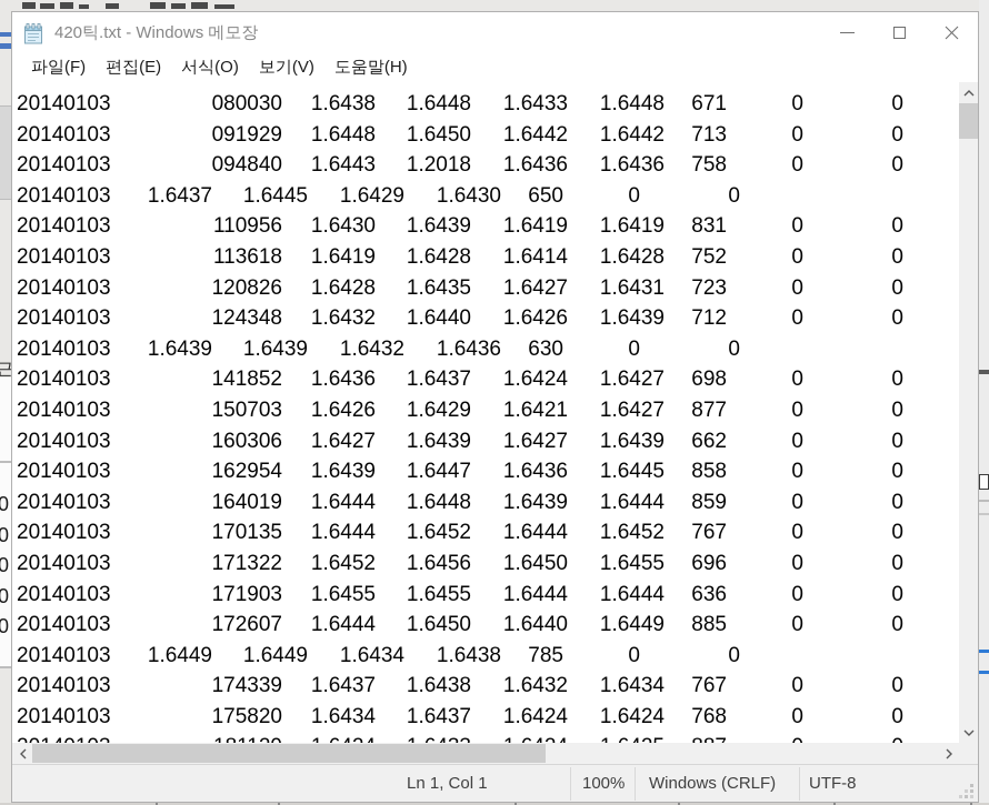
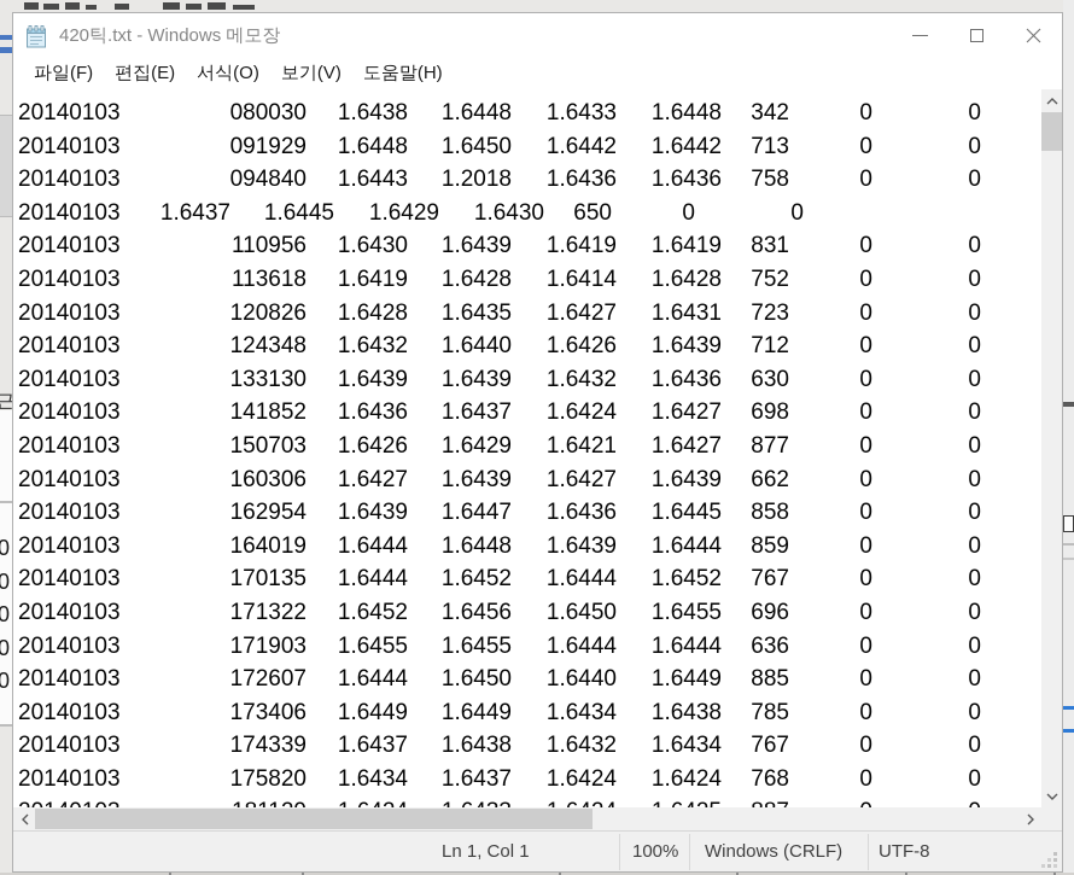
  근
  0
  0
  0
  0
  0
  420틱.txt - Windows 메모장
  파일(F)
  편집(E)
  서식(O)
  보기(V)
  도움말(H)
  20140103
  080030
  1.6438
  1.6448
  1.6433
  1.6448
- 671
+ 342
  0
  0
  20140103
  091929
  1.6448
  1.6450
  1.6442
  1.6442
  713
  0
  0
  20140103
  094840
  1.6443
  1.2018
  1.6436
  1.6436
  758
  0
  0
  20140103
  1.6437
  1.6445
  1.6429
  1.6430
  650
  0
  0
  20140103
  110956
  1.6430
  1.6439
  1.6419
  1.6419
  831
  0
  0
  20140103
  113618
  1.6419
  1.6428
  1.6414
  1.6428
  752
  0
  0
  20140103
  120826
  1.6428
  1.6435
  1.6427
  1.6431
  723
  0
  0
  20140103
  124348
  1.6432
  1.6440
  1.6426
  1.6439
  712
  0
  0
  20140103
+ 133130
  1.6439
  1.6439
  1.6432
  1.6436
  630
  0
  0
  20140103
  141852
  1.6436
  1.6437
  1.6424
  1.6427
  698
  0
  0
  20140103
  150703
  1.6426
  1.6429
  1.6421
  1.6427
  877
  0
  0
  20140103
  160306
  1.6427
  1.6439
  1.6427
  1.6439
  662
  0
  0
  20140103
  162954
  1.6439
  1.6447
  1.6436
  1.6445
  858
  0
  0
  20140103
  164019
  1.6444
  1.6448
  1.6439
  1.6444
  859
  0
  0
  20140103
  170135
  1.6444
  1.6452
  1.6444
  1.6452
  767
  0
  0
  20140103
  171322
  1.6452
  1.6456
  1.6450
  1.6455
  696
  0
  0
  20140103
  171903
  1.6455
  1.6455
  1.6444
  1.6444
  636
  0
  0
  20140103
  172607
  1.6444
  1.6450
  1.6440
  1.6449
  885
  0
  0
  20140103
+ 173406
  1.6449
  1.6449
  1.6434
  1.6438
  785
  0
  0
  20140103
  174339
  1.6437
  1.6438
  1.6432
  1.6434
  767
  0
  0
  20140103
  175820
  1.6434
  1.6437
  1.6424
  1.6424
  768
  0
  0
  Ln 1, Col 1
  100%
  Windows (CRLF)
  UTF-8
